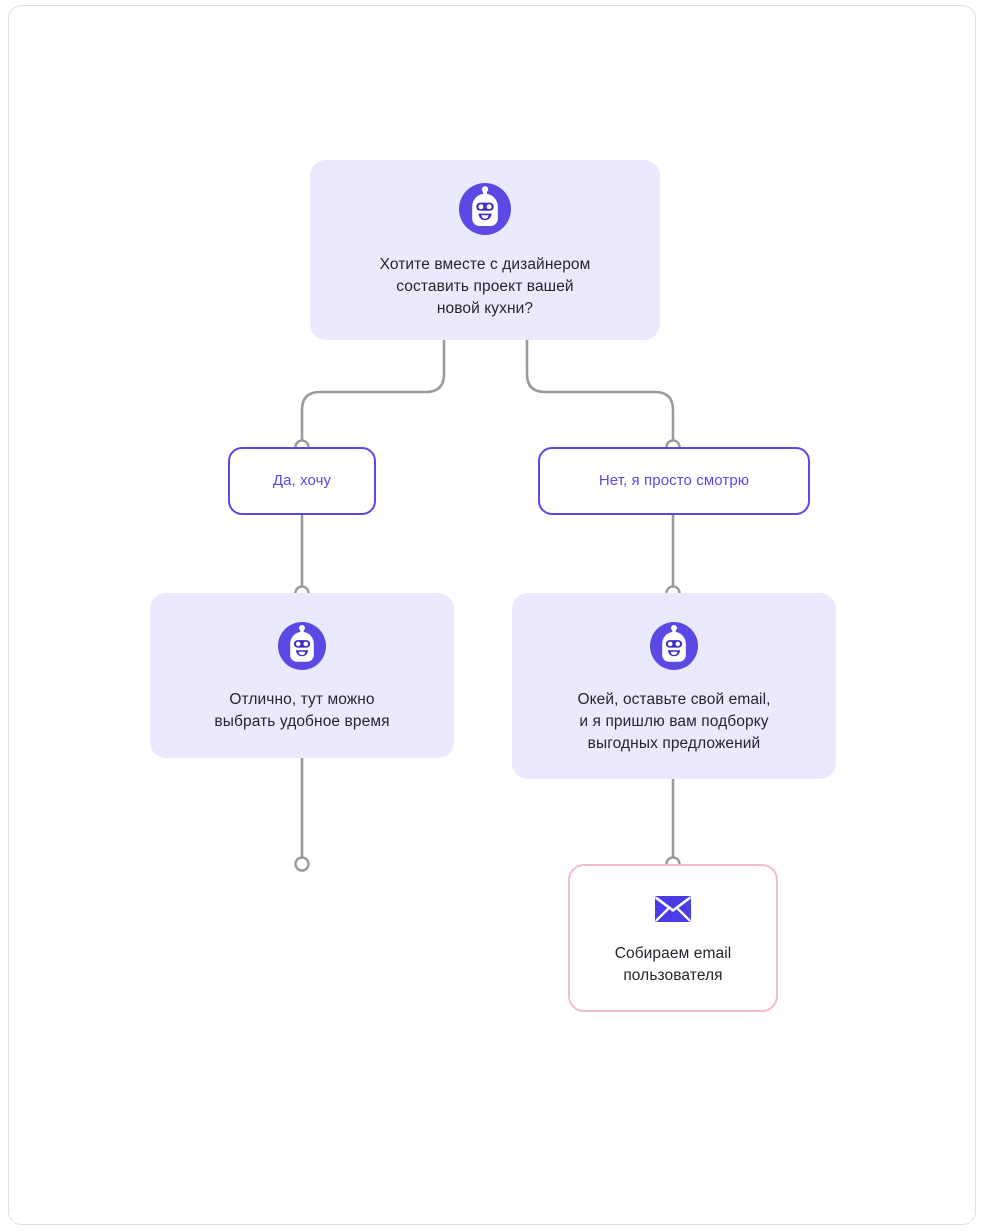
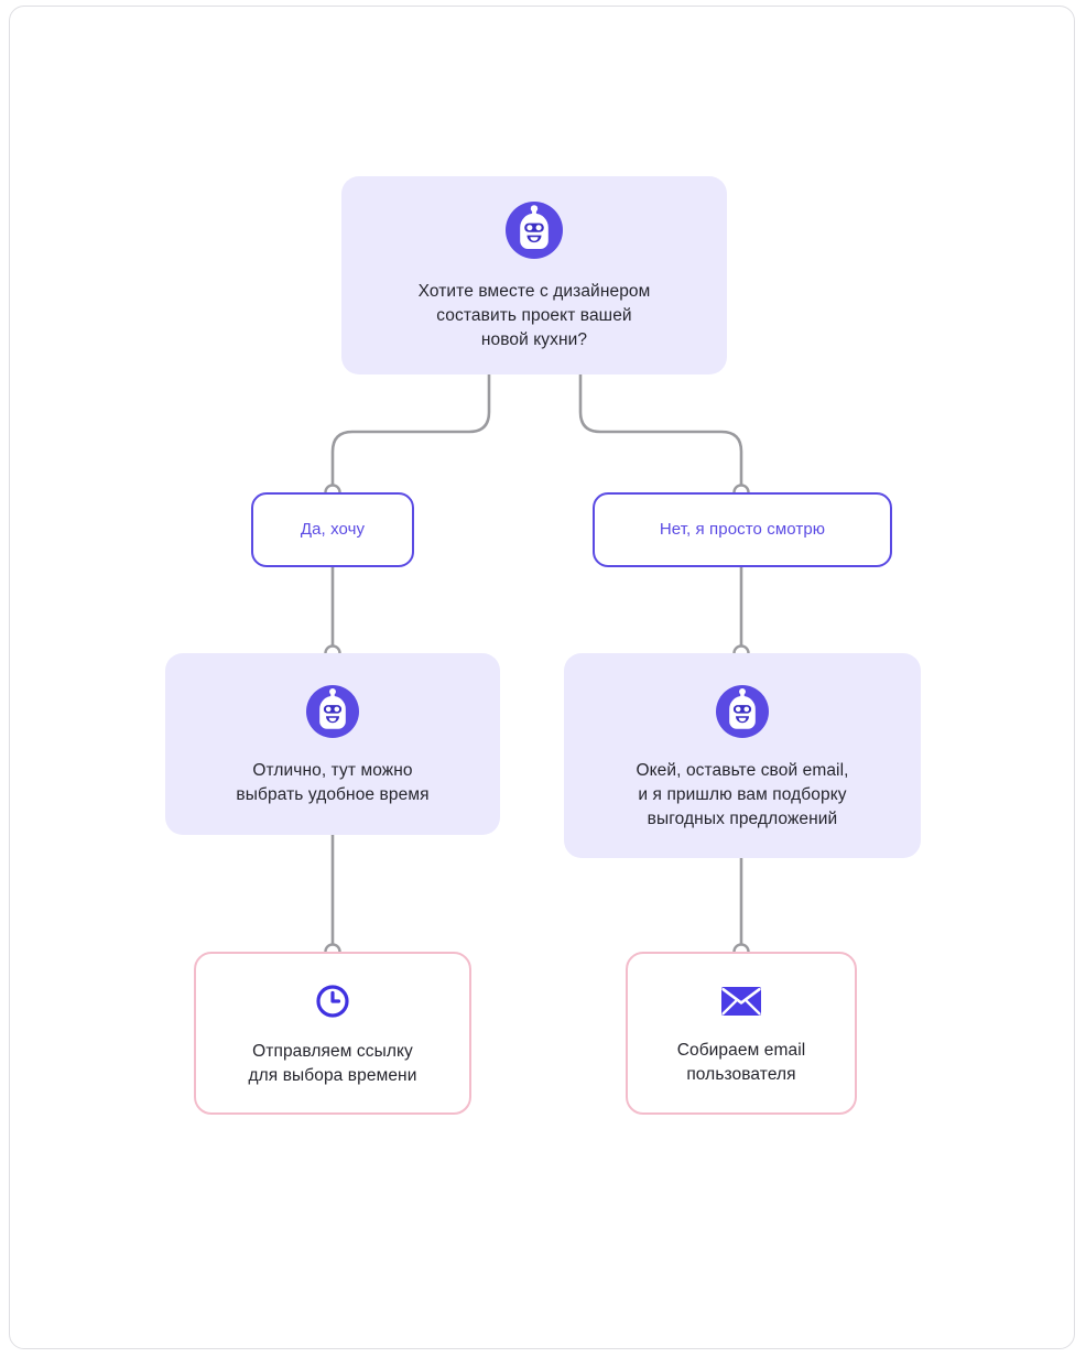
  Хотите вместе с дизайнером
  составить проект вашей
  новой кухни?
  Да, хочу
  Нет, я просто смотрю
  Отлично, тут можно
  выбрать удобное время
  Окей, оставьте свой email,
  и я пришлю вам подборку
  выгодных предложений
+ Отправляем ссылку
+ для выбора времени
  Собираем email
  пользователя
